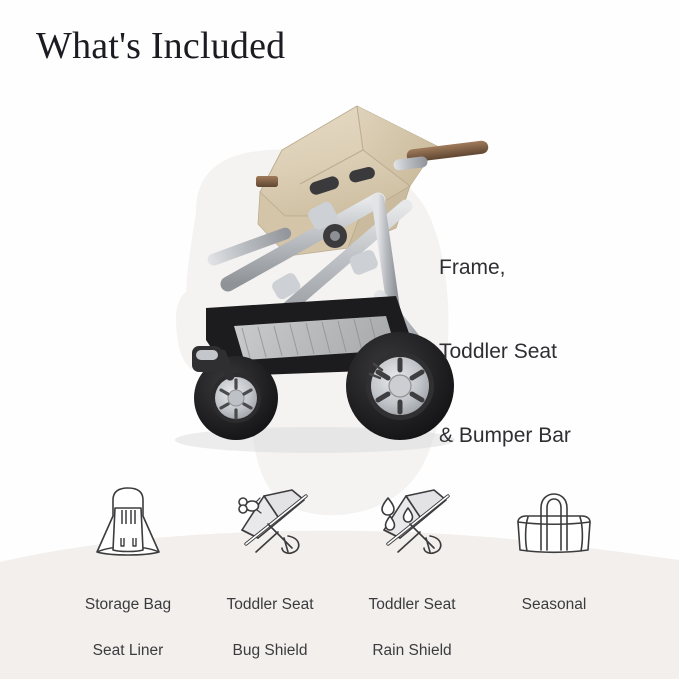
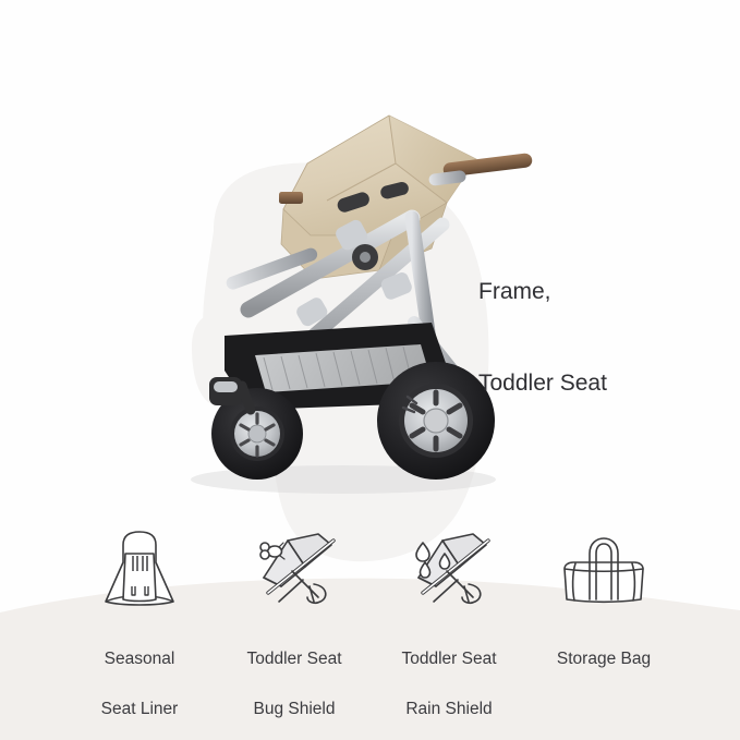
- What's Included
  Frame,
  Toddler Seat
- & Bumper Bar
- Storage Bag
+ Seasonal
  Seat Liner
  Toddler Seat
  Bug Shield
  Toddler Seat
  Rain Shield
- Seasonal
+ Storage Bag
